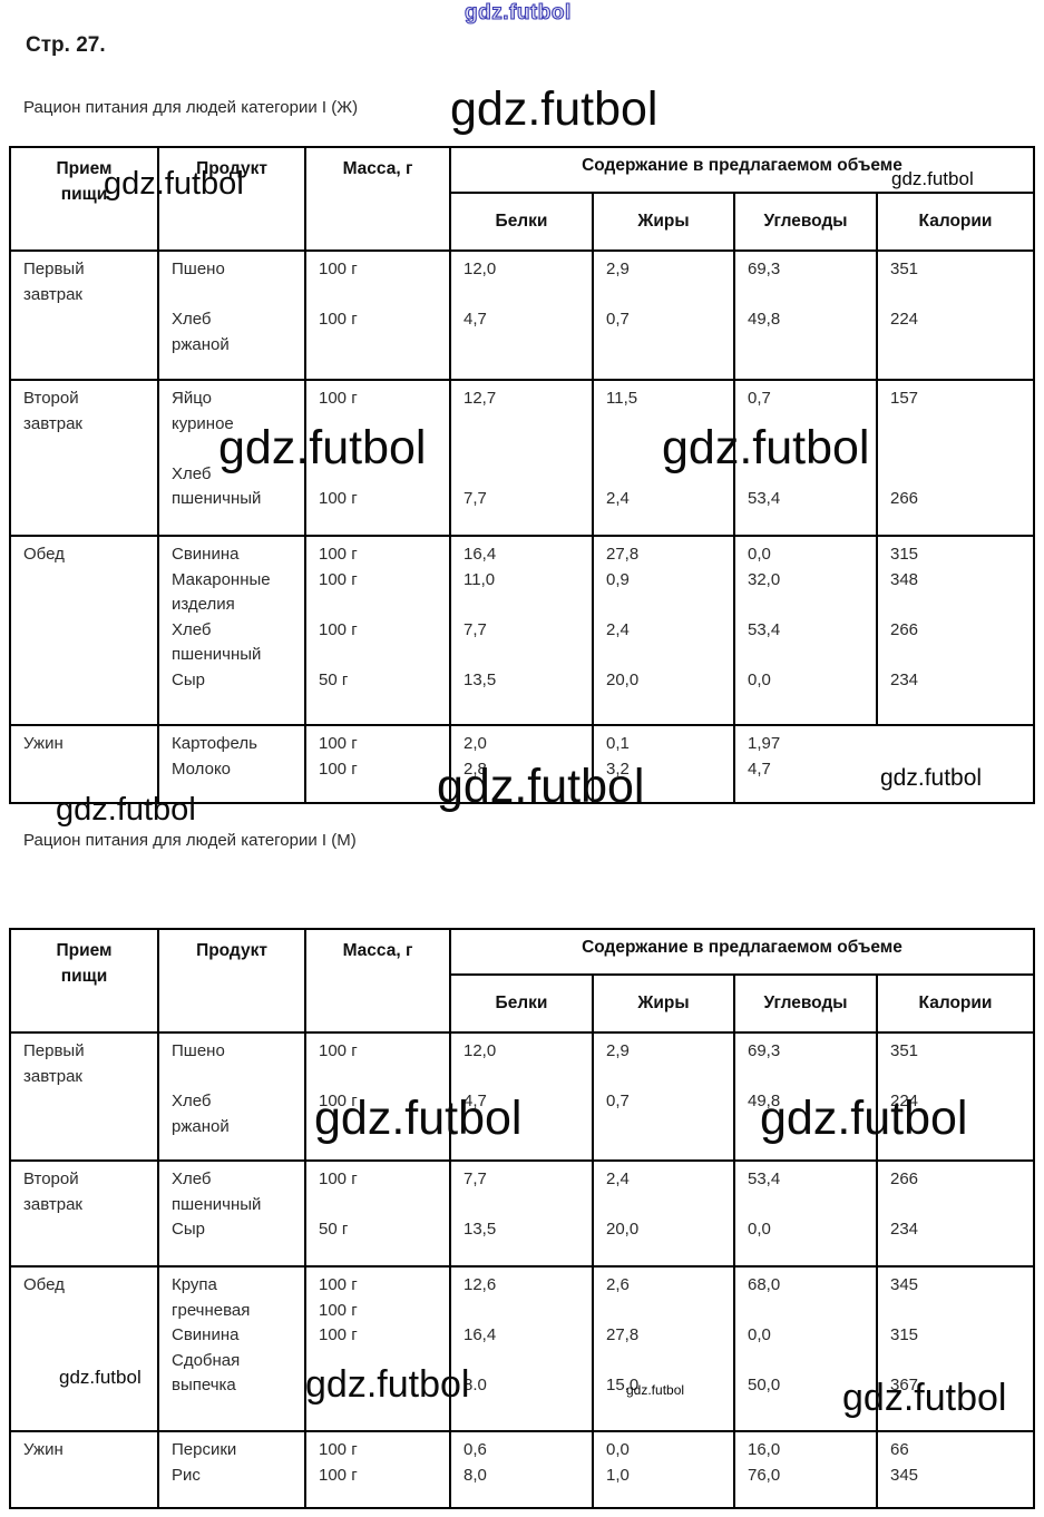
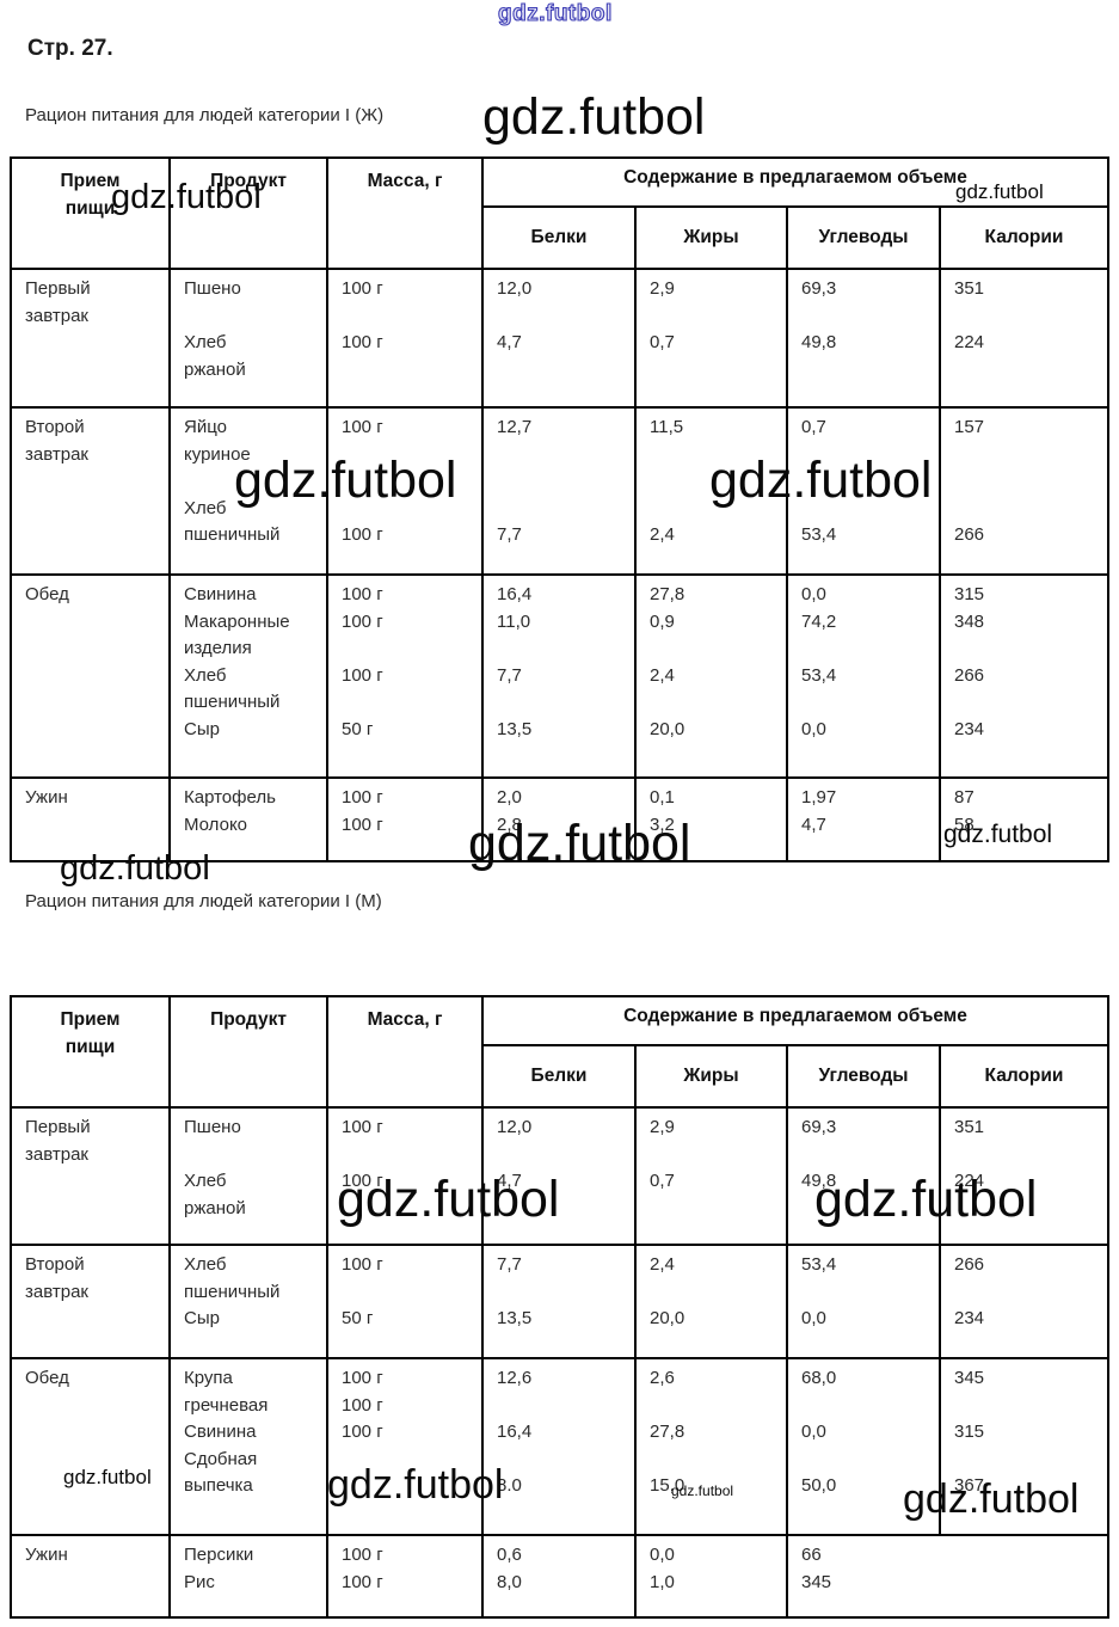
  Стр. 27.
  Рацион питания для людей категории I (Ж)
  Рацион питания для людей категории I (М)
  Прием пищи
  Продукт
  Масса, г
  Содержание в предлагаемом объеме
  Белки
  Жиры
  Углеводы
  Калории
  Первый
  завтрак
  Пшено
  Хлеб
  ржаной
  100 г
  100 г
  12,0
  4,7
  2,9
  0,7
  69,3
  49,8
  351
  224
  Второй
  завтрак
  Яйцо
  куриное
  Хлеб
  пшеничный
  100 г
  100 г
  12,7
  7,7
  11,5
  2,4
  0,7
  53,4
  157
  266
  Обед
  Свинина
  Макаронные
  изделия
  Хлеб
  пшеничный
  Сыр
  100 г
  100 г
  100 г
  50 г
  16,4
  11,0
  7,7
  13,5
  27,8
  0,9
  2,4
  20,0
  0,0
- 32,0
+ 74,2
  53,4
  0,0
  315
  348
  266
  234
  Ужин
  Картофель
  Молоко
  100 г
  100 г
  2,0
  2,8
  0,1
  3,2
  1,97
  4,7
+ 87
+ 58
  Прием пищи
  Продукт
  Масса, г
  Содержание в предлагаемом объеме
  Белки
  Жиры
  Углеводы
  Калории
  Первый
  завтрак
  Пшено
  Хлеб
  ржаной
  100 г
  100 г
  12,0
  4,7
  2,9
  0,7
  69,3
  49,8
  351
  224
  Второй
  завтрак
  Хлеб
  пшеничный
  Сыр
  100 г
  50 г
  7,7
  13,5
  2,4
  20,0
  53,4
  0,0
  266
  234
  Обед
  Крупа
  гречневая
  Свинина
  Сдобная
  выпечка
  100 г
  100 г
  100 г
  12,6
  16,4
  8.0
  2,6
  27,8
  15,0
  68,0
  0,0
  50,0
  345
  315
  367
  Ужин
  Персики
  Рис
  100 г
  100 г
  0,6
  8,0
  0,0
  1,0
- 16,0
- 76,0
  66
  345
  gdz.futbol
  gdz.futbol
  gdz.futbol
  gdz.futbol
  gdz.futbol
  gdz.futbol
  gdz.futbol
  gdz.futbol
  gdz.futbol
  gdz.futbol
  gdz.futbol
  gdz.futbol
  gdz.futbol
  gdz.futbol
  gdz.futbol
